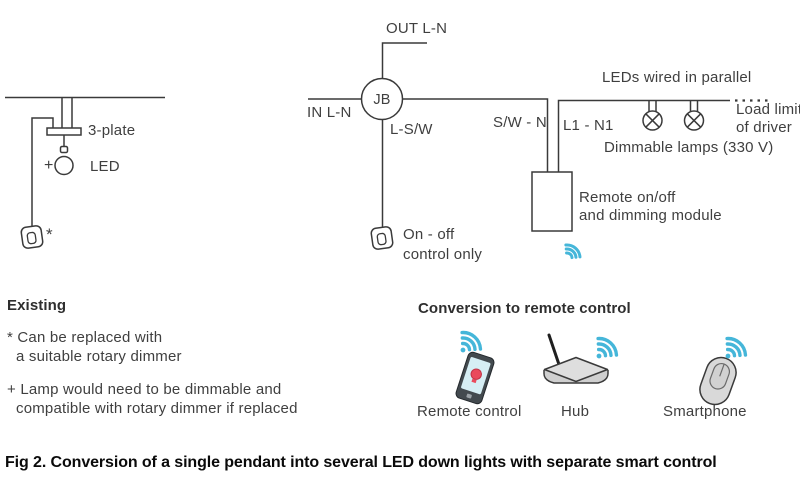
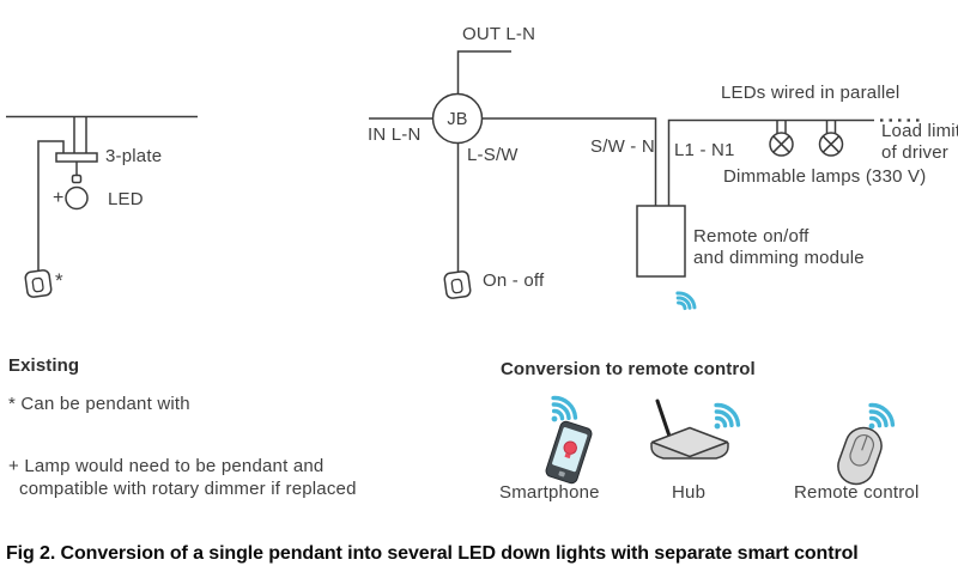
  OUT L-N
  IN L-N
  JB
  L-S/W
  S/W - N
  L1 - N1
  LEDs wired in parallel
  Load limi
  of driver
  Dimmable lamps (330 V)
  Remote on/off
  and dimming module
  On - off
- control only
  3-plate
  +
  LED
  *
  Existing
- * Can be replaced with
+ * Can be pendant with
- a suitable rotary dimmer
- + Lamp would need to be dimmable and
+ + Lamp would need to be pendant and
  compatible with rotary dimmer if replaced
  Conversion to remote control
- Remote control
+ Smartphone
  Hub
- Smartphone
+ Remote control
  Fig 2. Conversion of a single pendant into several LED down lights with separate smart control
